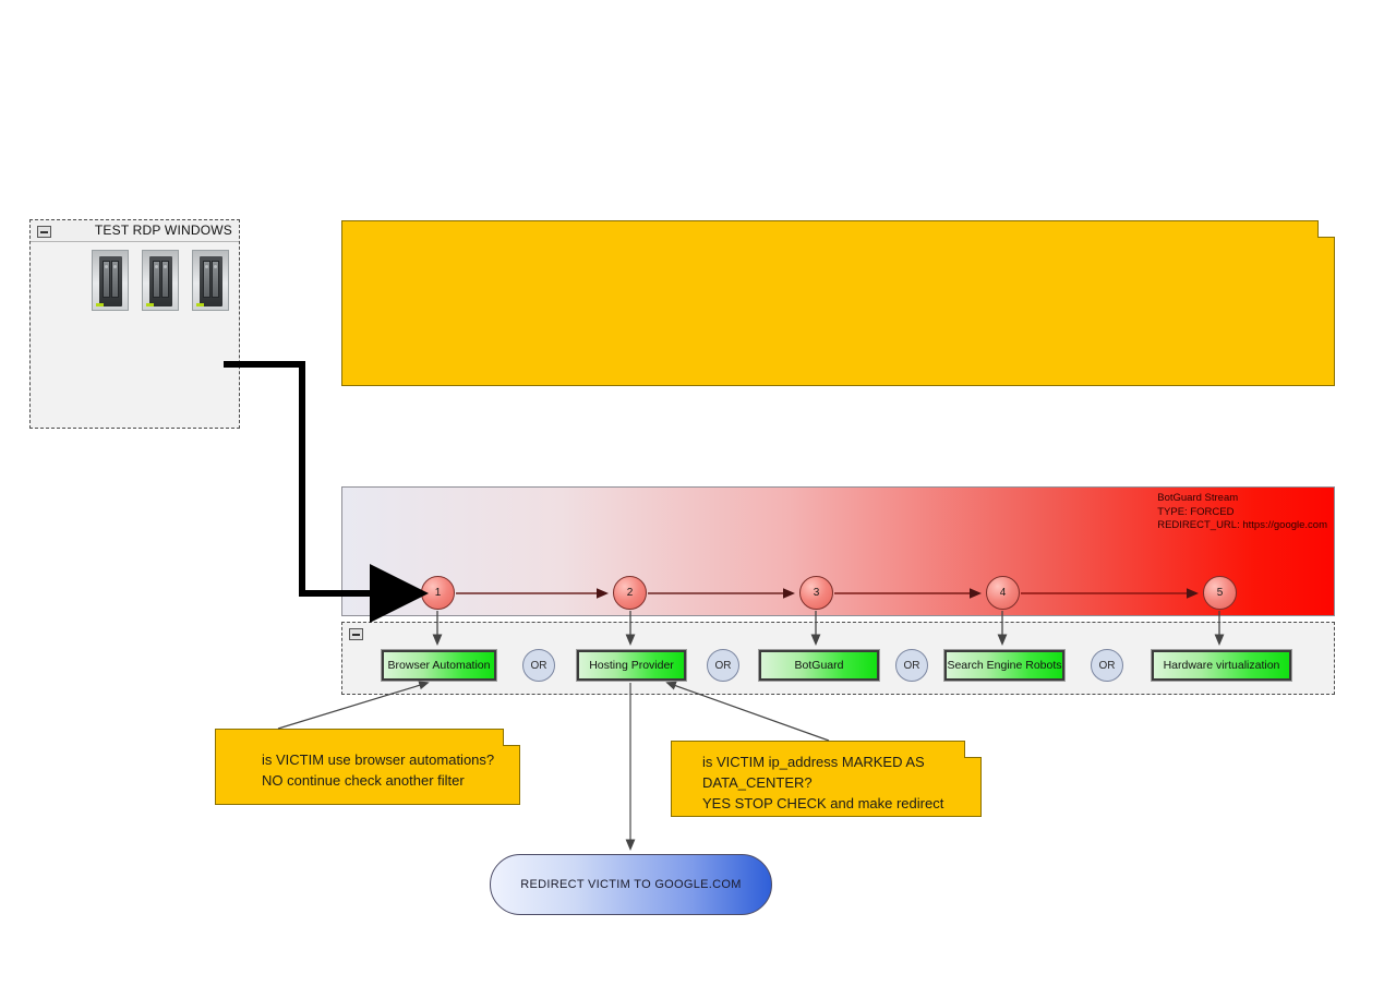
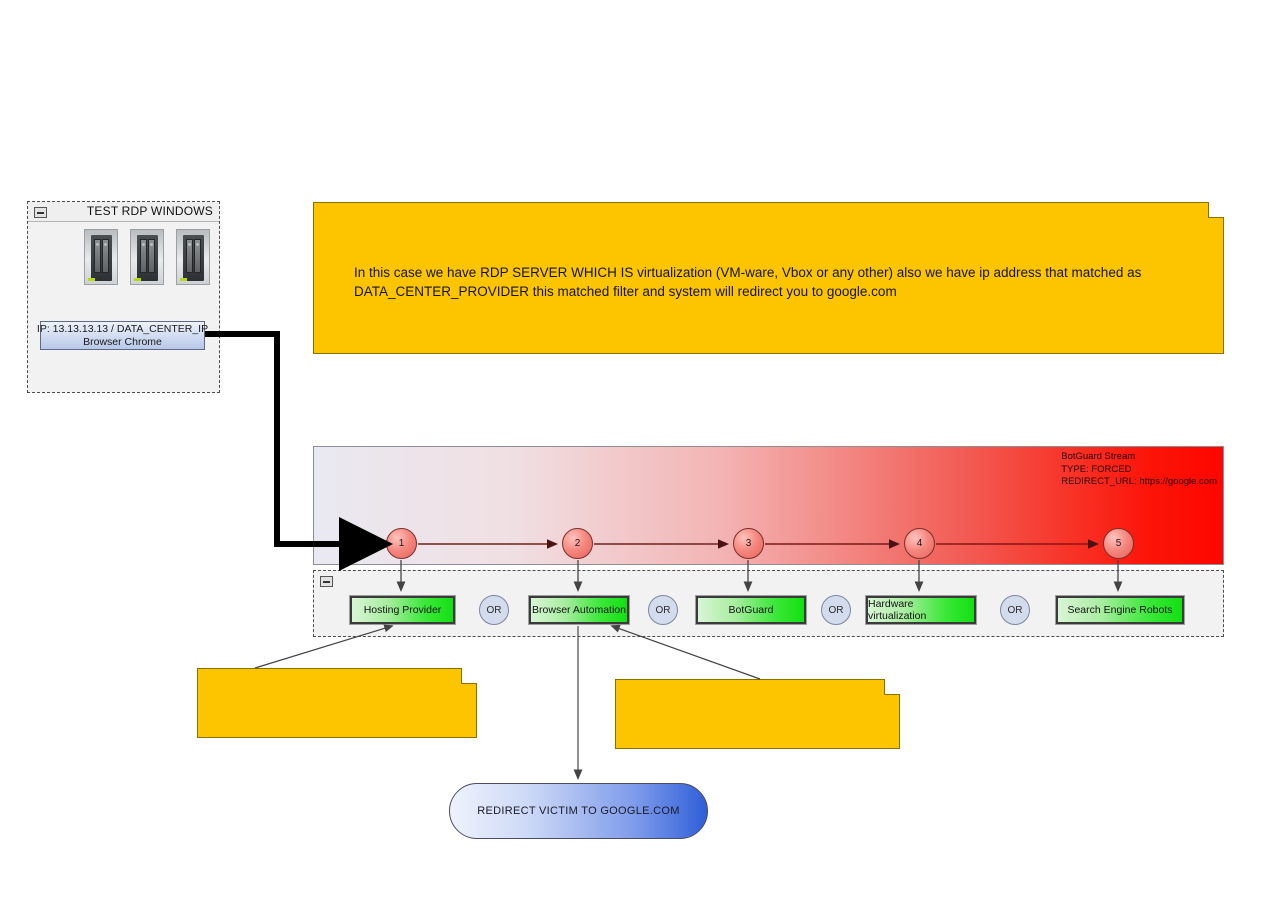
  TEST RDP WINDOWS
+ IP: 13.13.13.13 / DATA_CENTER_IP
+ Browser Chrome
+ In this case we have RDP SERVER WHICH IS virtualization (VM-ware, Vbox or any other) also we have ip address that matched as DATA_CENTER_PROVIDER this matched filter and system will redirect you to google.com
  BotGuard Stream
  TYPE: FORCED
  REDIRECT_URL: https://google.com
  1
  2
  3
  4
  5
- Browser Automation
+ Hosting Provider
  OR
- Hosting Provider
+ Browser Automation
  OR
  BotGuard
  OR
- Search Engine Robots
+ Hardware virtualization
  OR
- Hardware virtualization
+ Search Engine Robots
- is VICTIM use browser automations?
- NO continue check another filter
- is VICTIM ip_address MARKED AS
- DATA_CENTER?
- YES STOP CHECK and make redirect
  REDIRECT VICTIM TO GOOGLE.COM
